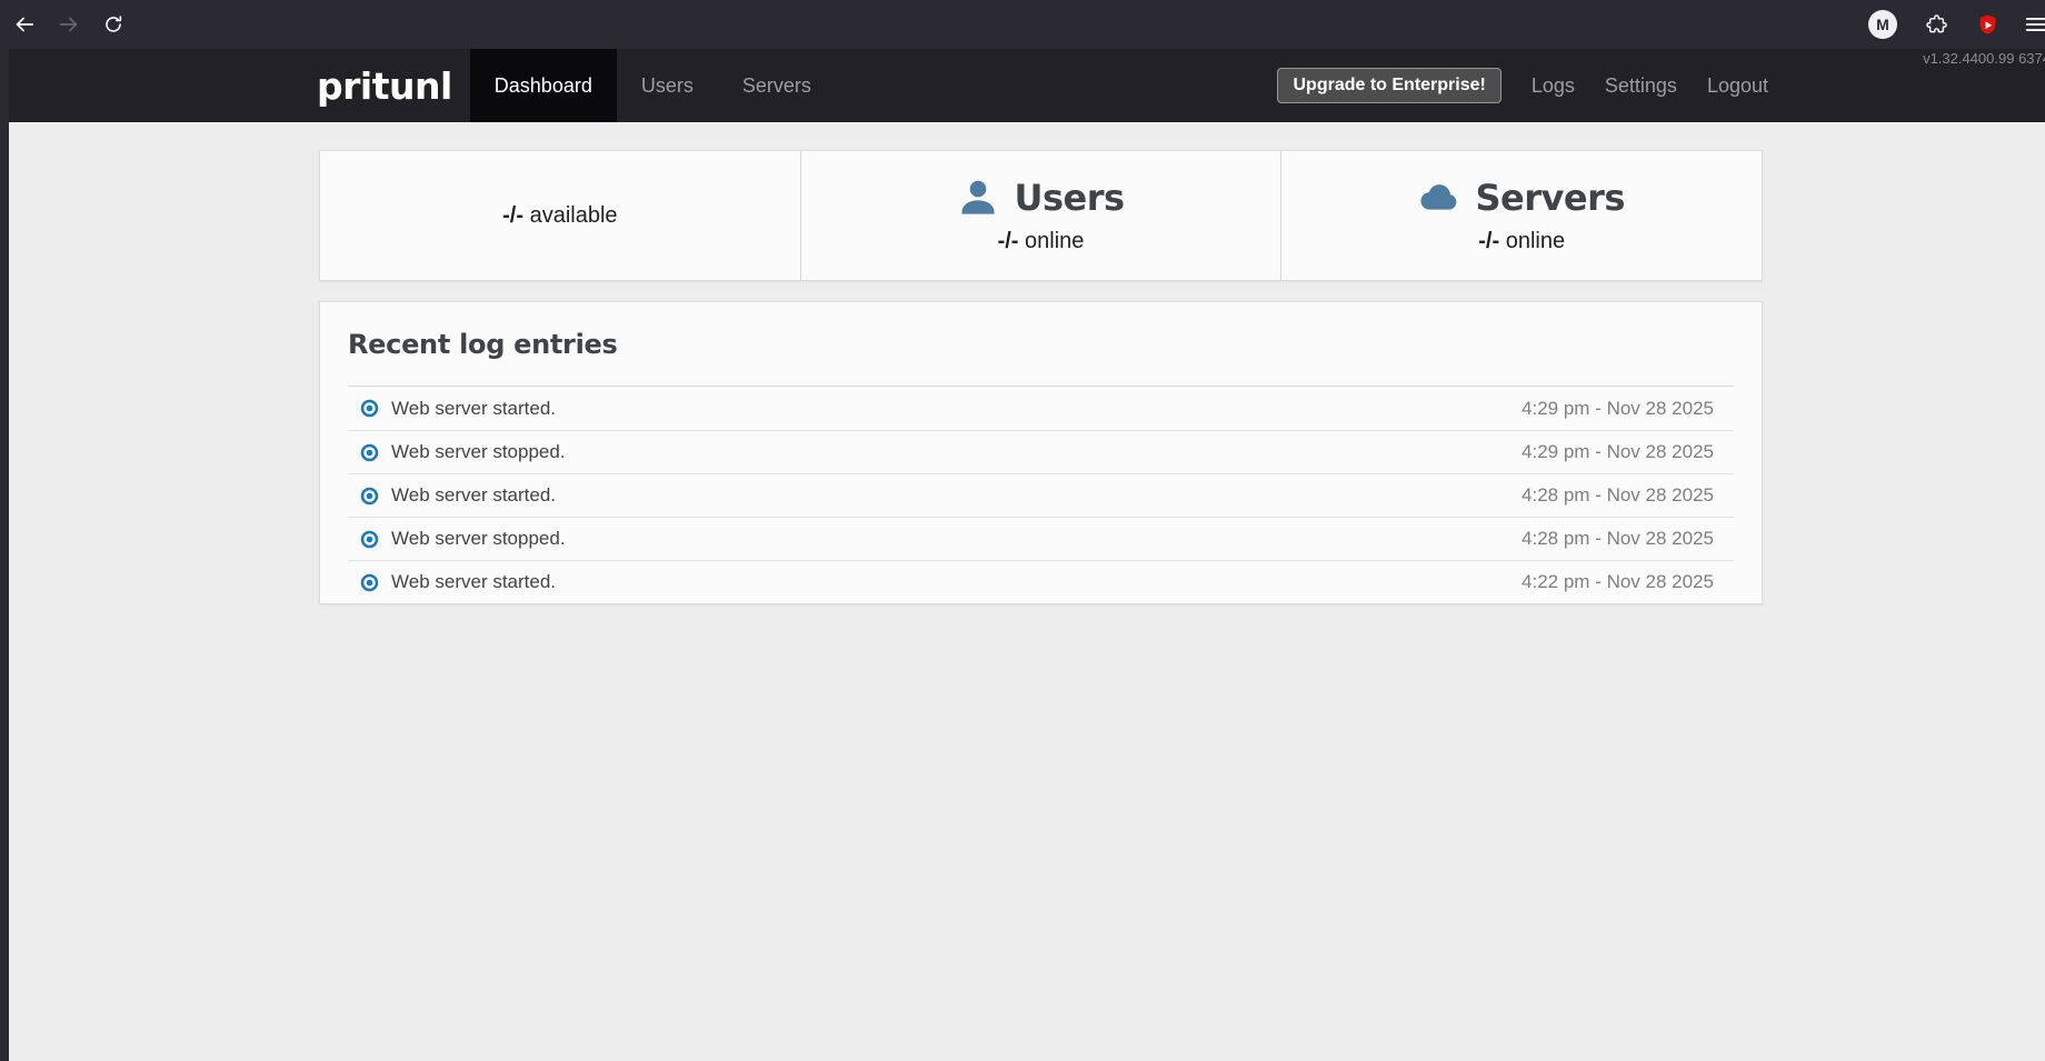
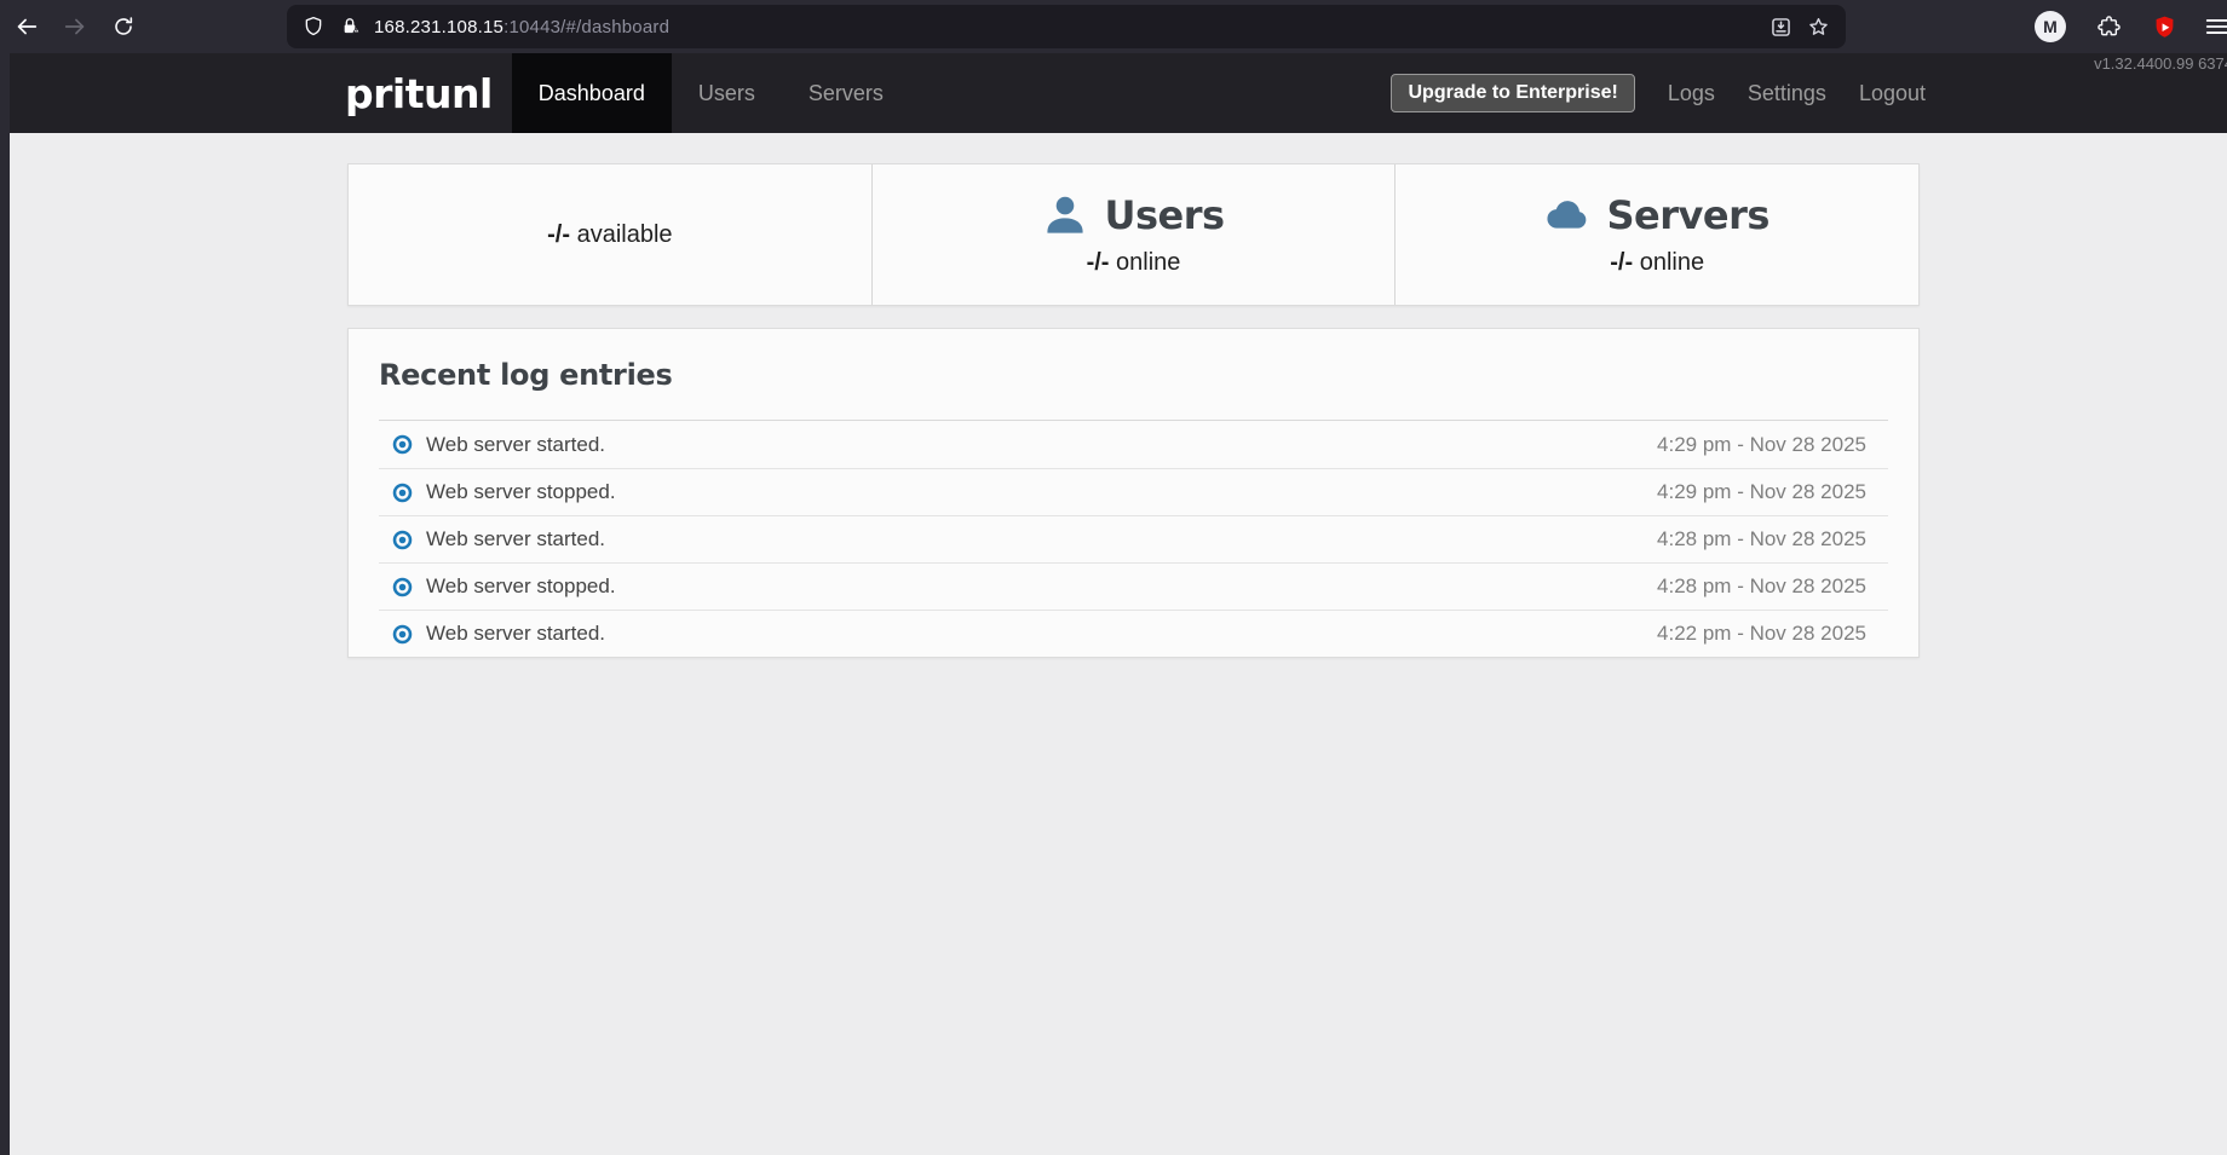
+ 168.231.108.15:10443/#/dashboard
  M
  pritunl
  Dashboard
  Users
  Servers
  Upgrade to Enterprise!
  Logs
  Settings
  Logout
  v1.32.4400.99 637
  -/- available
  Users
  -/- online
  Servers
  -/- online
  Recent log entries
  Web server started.
  4:29 pm - Nov 28 2025
  Web server stopped.
  4:29 pm - Nov 28 2025
  Web server started.
  4:28 pm - Nov 28 2025
  Web server stopped.
  4:28 pm - Nov 28 2025
  Web server started.
  4:22 pm - Nov 28 2025
